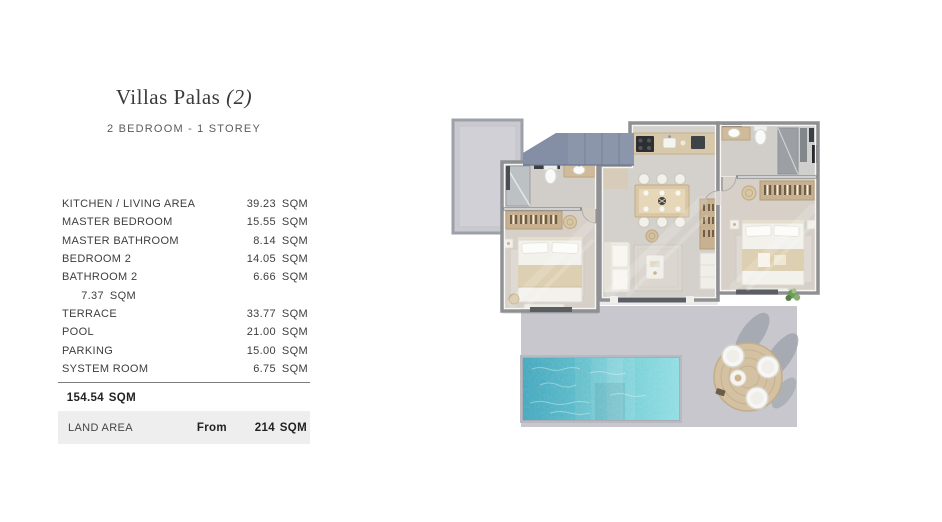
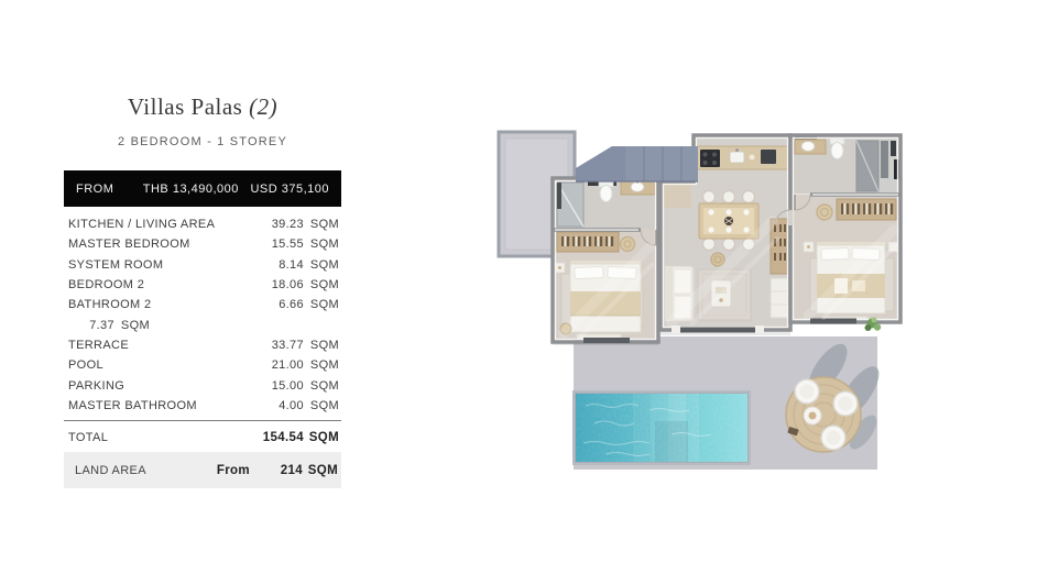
  Villas Palas (2)
  2 BEDROOM - 1 STOREY
+ FROM
+ THB 13,490,000 USD 375,100
  KITCHEN / LIVING AREA
  39.23
  SQM
  MASTER BEDROOM
  15.55
  SQM
- MASTER BATHROOM
+ SYSTEM ROOM
  8.14
  SQM
  BEDROOM 2
- 14.05
+ 18.06
  SQM
  BATHROOM 2
  6.66
  SQM
  7.37
  SQM
  TERRACE
  33.77
  SQM
  POOL
  21.00
  SQM
  PARKING
  15.00
  SQM
- SYSTEM ROOM
+ MASTER BATHROOM
- 6.75
+ 4.00
  SQM
+ TOTAL
  154.54
  SQM
  LAND AREA
  From
  214
  SQM
